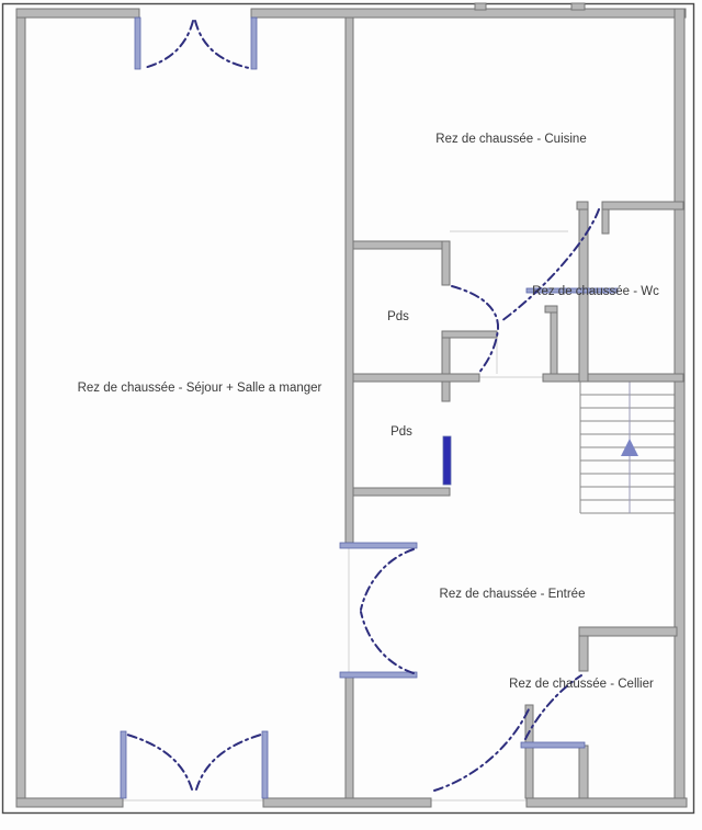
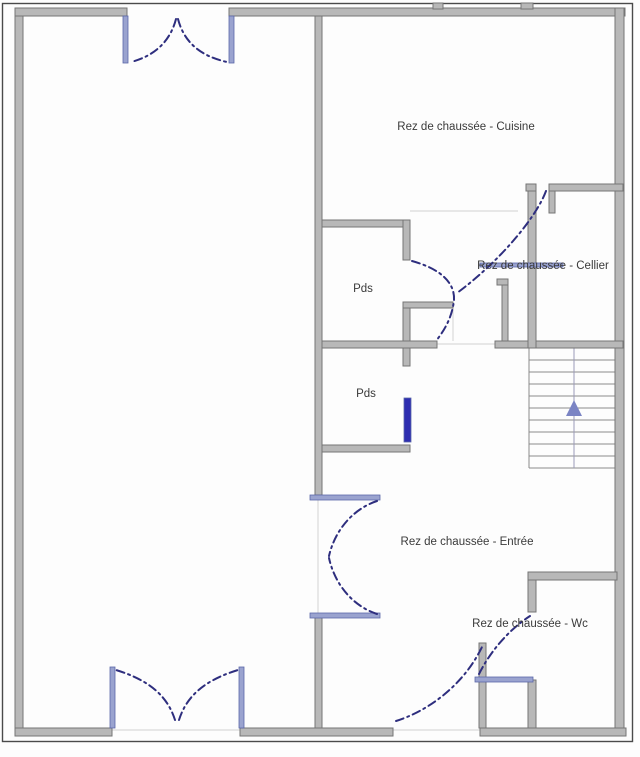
  Rez de chaussée - Cuisine
- Rez de chaussée - Wc
+ Rez de chaussée - Cellier
- Rez de chaussée - Séjour + Salle a manger
  Pds
  Pds
  Rez de chaussée - Entrée
- Rez de chaussée - Cellier
+ Rez de chaussée - Wc
